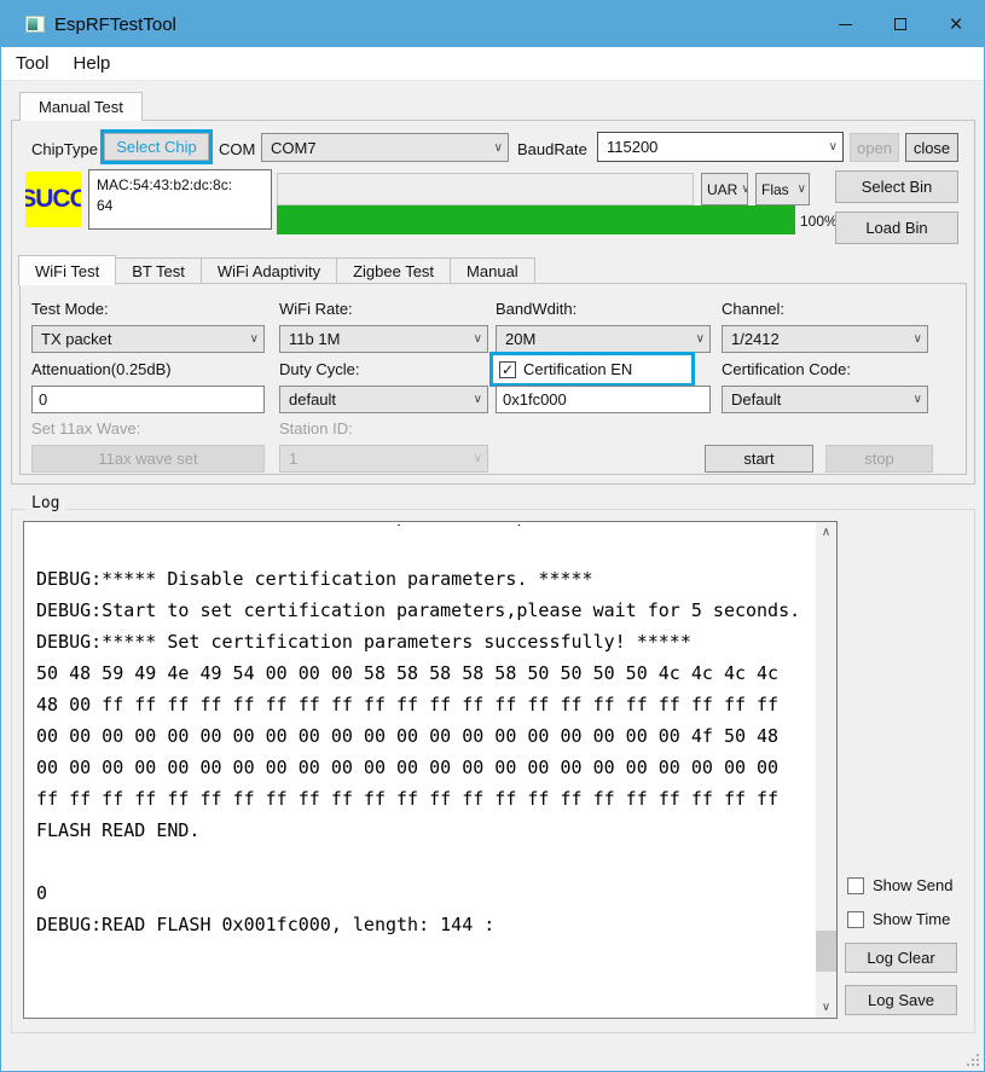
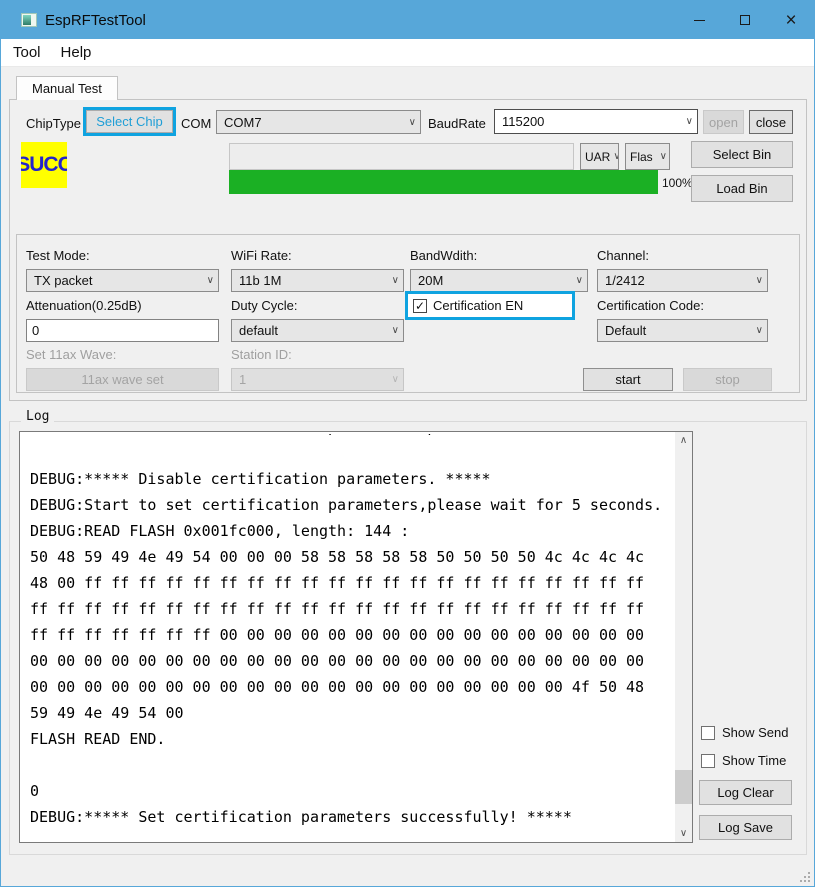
  EspRFTestTool
  ×
  Tool
  Help
  Manual Test
  ChipType
  Select Chip
  COM
  COM7
  ∨
  BaudRate
  115200
  ∨
  open
  close
  SUCC
- MAC:54:43:b2:dc:8c:
- 64
  UAR
  ∨
  Flas
  ∨
  Select Bin
  100%
  Load Bin
- WiFi Test
- BT Test
- WiFi Adaptivity
- Zigbee Test
- Manual
  Test Mode:
  WiFi Rate:
  BandWdith:
  Channel:
  TX packet
  ∨
  11b 1M
  ∨
  20M
  ∨
  1/2412
  ∨
  Attenuation(0.25dB)
  Duty Cycle:
  ✓
  Certification EN
  Certification Code:
  0
  default
  ∨
- 0x1fc000
  Default
  ∨
  Set 11ax Wave:
  Station ID:
  11ax wave set
  1
  ∨
  start
  stop
  Log
  DEBUG:***** Disable certification parameters. *****
  DEBUG:Start to set certification parameters,please wait for 5 seconds.
- DEBUG:***** Set certification parameters successfully! *****
+ DEBUG:READ FLASH 0x001fc000, length: 144 :
  50 48 59 49 4e 49 54 00 00 00 58 58 58 58 58 50 50 50 50 4c 4c 4c 4c
  48 00 ff ff ff ff ff ff ff ff ff ff ff ff ff ff ff ff ff ff ff ff ff
- 00 00 00 00 00 00 00 00 00 00 00 00 00 00 00 00 00 00 00 00 4f 50 48
+ ff ff ff ff ff ff ff ff ff ff ff ff ff ff ff ff ff ff ff ff ff ff ff
+ ff ff ff ff ff ff ff 00 00 00 00 00 00 00 00 00 00 00 00 00 00 00 00
  00 00 00 00 00 00 00 00 00 00 00 00 00 00 00 00 00 00 00 00 00 00 00
- ff ff ff ff ff ff ff ff ff ff ff ff ff ff ff ff ff ff ff ff ff ff ff
+ 00 00 00 00 00 00 00 00 00 00 00 00 00 00 00 00 00 00 00 00 4f 50 48
+ 59 49 4e 49 54 00
  FLASH READ END.
  0
- DEBUG:READ FLASH 0x001fc000, length: 144 :
+ DEBUG:***** Set certification parameters successfully! *****
  ∧
  ∨
  Show Send
  Show Time
  Log Clear
  Log Save
